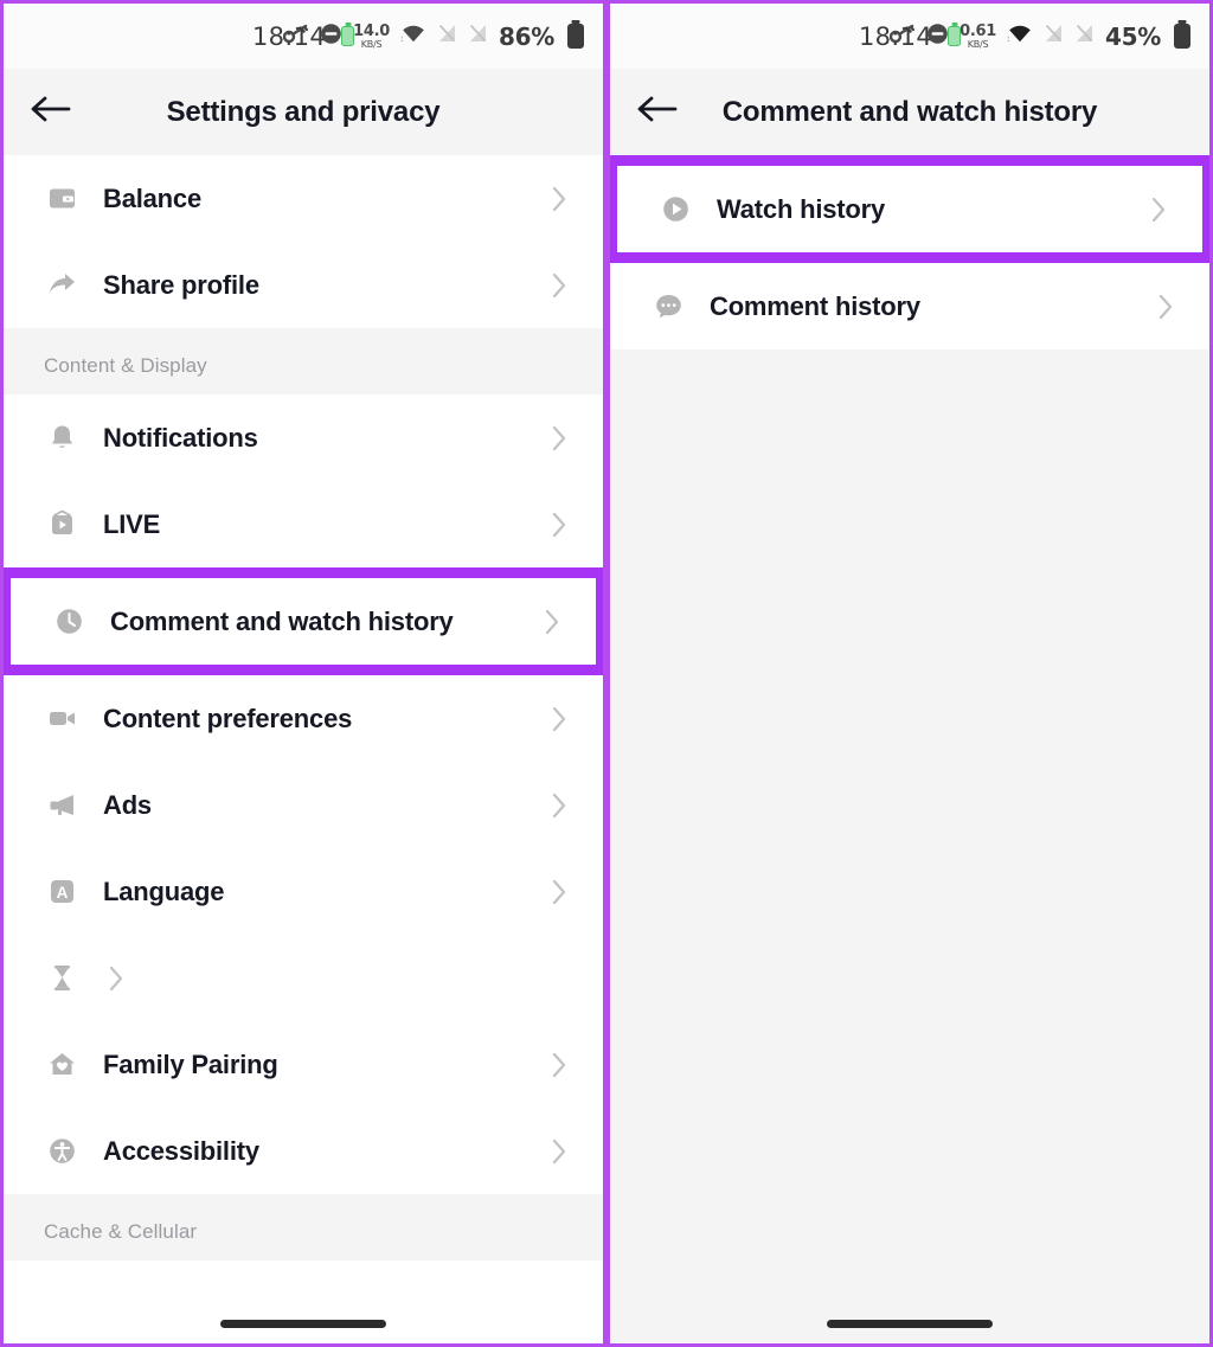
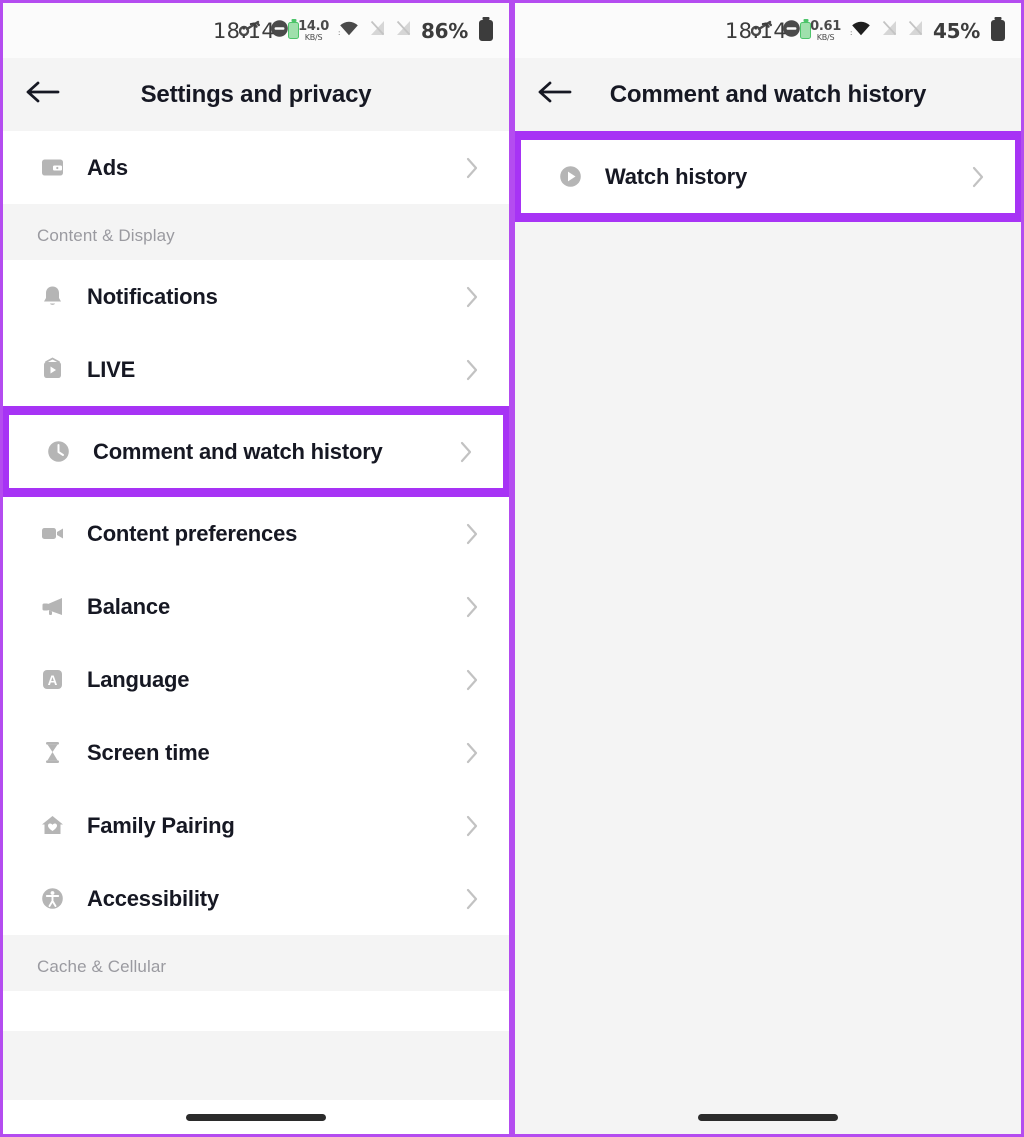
  18:14
  14.0
  KB/S
  :
  86%
  Settings and privacy
- Balance
+ Ads
- Share profile
  Content & Display
  Notifications
  LIVE
  Comment and watch history
  Content preferences
- Ads
+ Balance
  A
  Language
+ Screen time
  Family Pairing
  Accessibility
  Cache & Cellular
  18:14
  0.61
  KB/S
  :
  45%
  Comment and watch history
  Watch history
- Comment history
